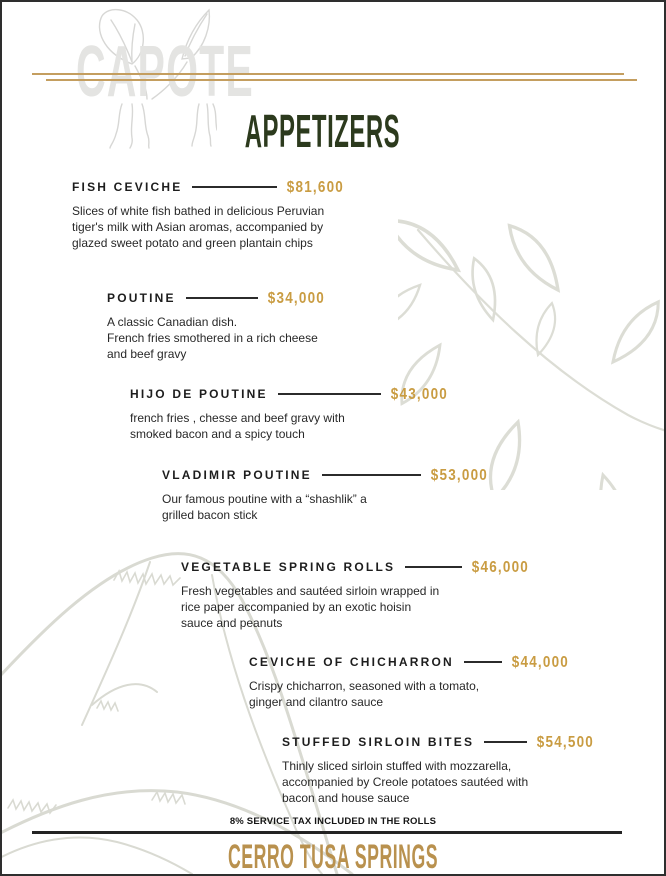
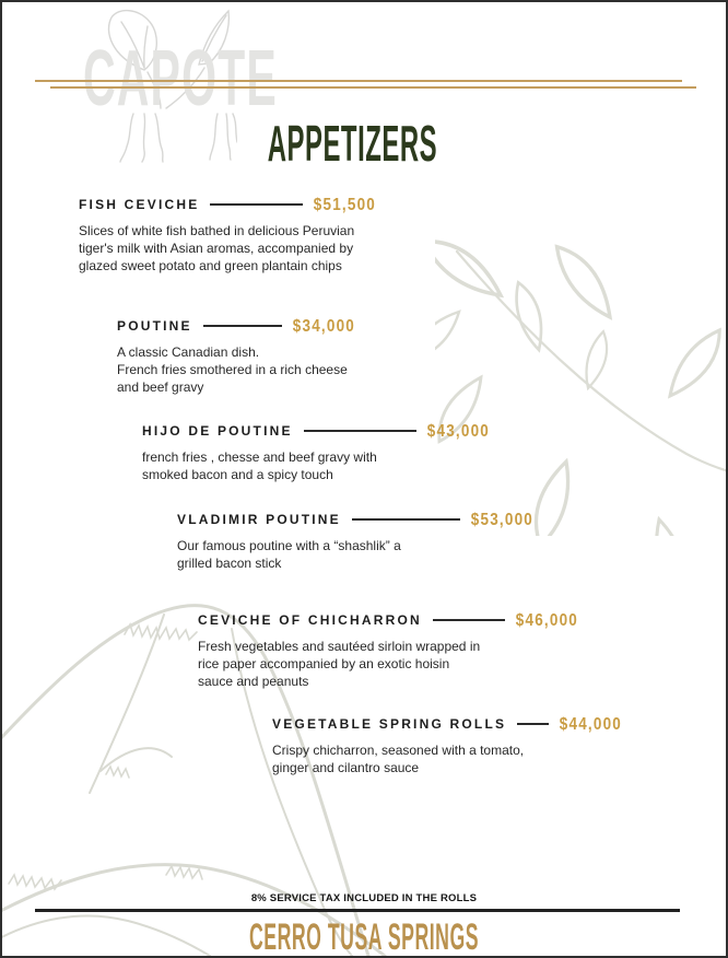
  CAPOTE
  APPETIZERS
  FISH CEVICHE
- $81,600
+ $51,500
  Slices of white fish bathed in delicious Peruvian
  tiger's milk with Asian aromas, accompanied by
  glazed sweet potato and green plantain chips
  POUTINE
  $34,000
  A classic Canadian dish.
  French fries smothered in a rich cheese
  and beef gravy
  HIJO DE POUTINE
  $43,000
  french fries , chesse and beef gravy with
  smoked bacon and a spicy touch
  VLADIMIR POUTINE
  $53,000
  Our famous poutine with a “shashlik” a
  grilled bacon stick
- VEGETABLE SPRING ROLLS
+ CEVICHE OF CHICHARRON
  $46,000
  Fresh vegetables and sautéed sirloin wrapped in
  rice paper accompanied by an exotic hoisin
  sauce and peanuts
- CEVICHE OF CHICHARRON
+ VEGETABLE SPRING ROLLS
  $44,000
  Crispy chicharron, seasoned with a tomato,
  ginger and cilantro sauce
- STUFFED SIRLOIN BITES
- $54,500
- Thinly sliced sirloin stuffed with mozzarella,
- accompanied by Creole potatoes sautéed with
- bacon and house sauce
  8% SERVICE TAX INCLUDED IN THE ROLLS
  CERRO TUSA SPRINGS
